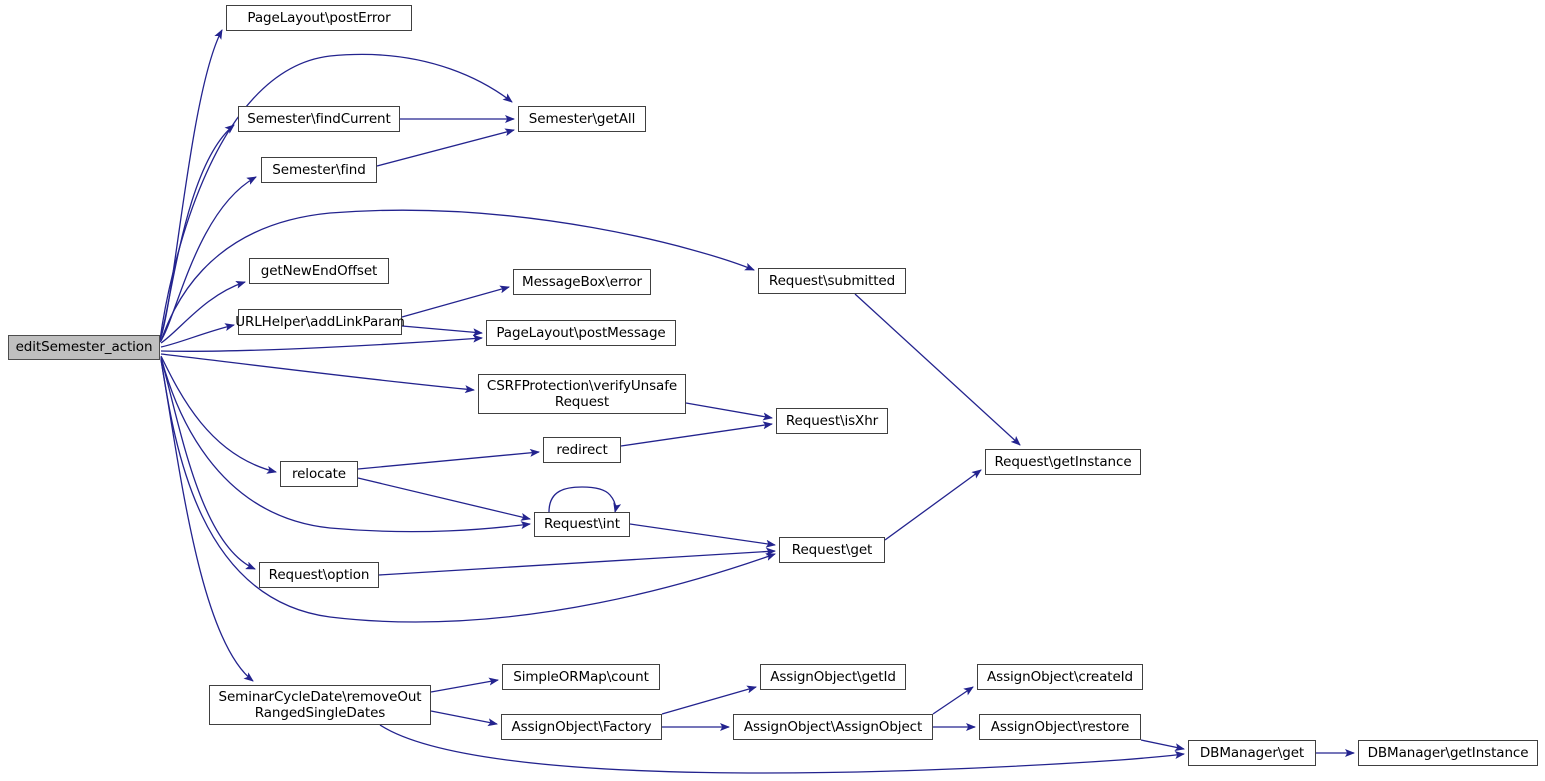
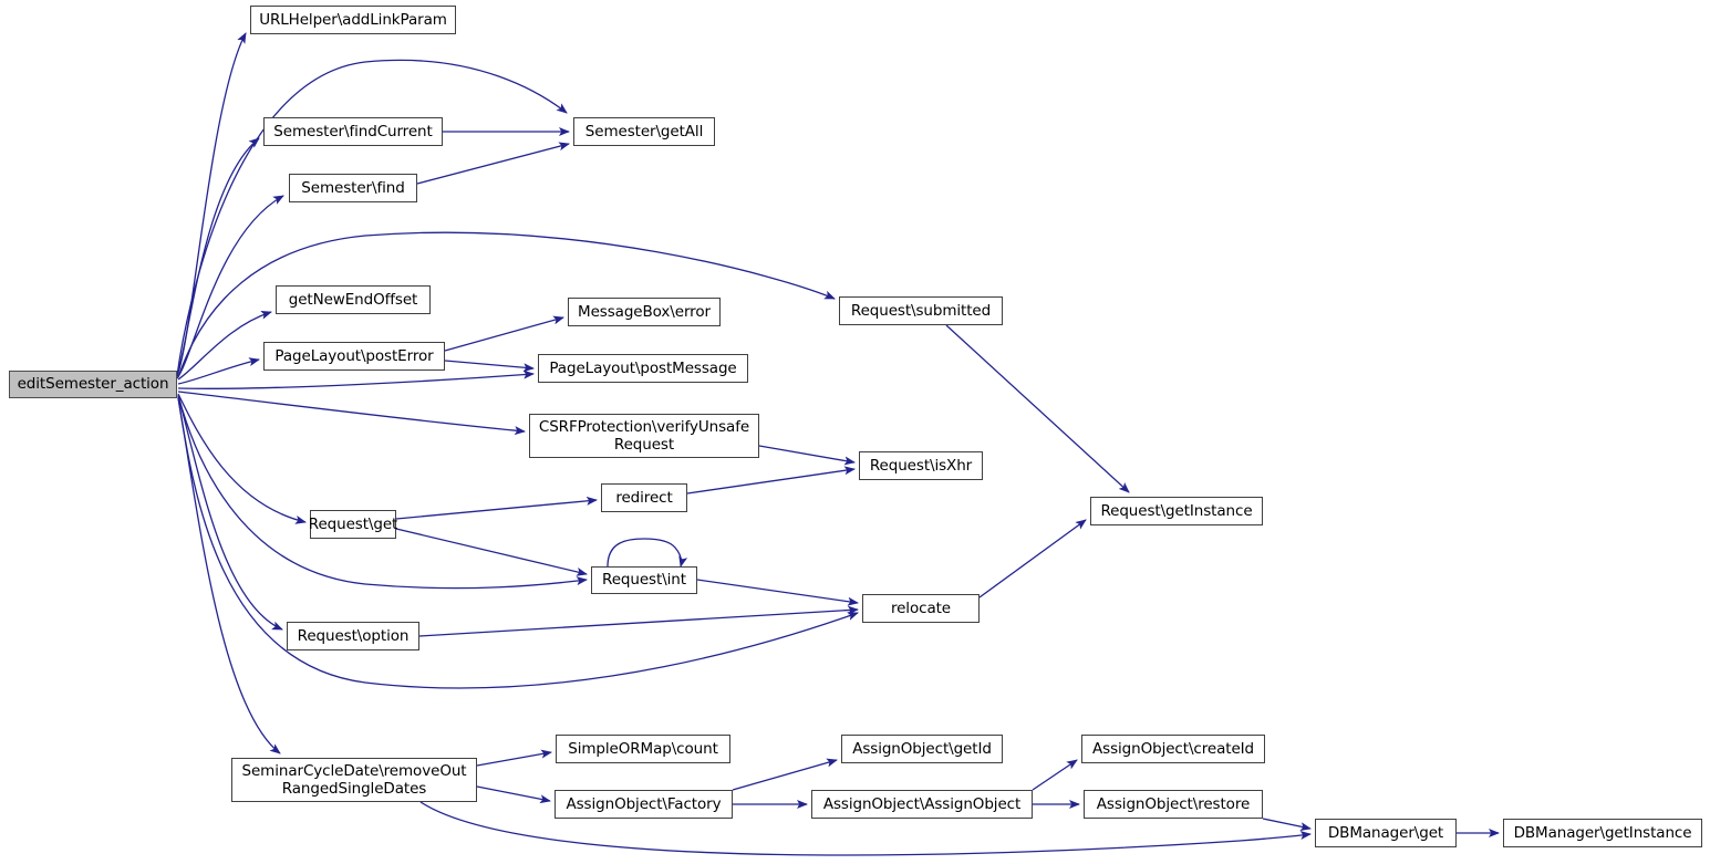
  editSemester_action
- PageLayout\postError
+ URLHelper\addLinkParam
  Semester\findCurrent
  Semester\getAll
  Semester\find
  Request\submitted
  getNewEndOffset
- URLHelper\addLinkParam
+ PageLayout\postError
  MessageBox\error
  PageLayout\postMessage
  CSRFProtection\verifyUnsafe
  Request
  Request\isXhr
  Request\getInstance
  redirect
- relocate
+ Request\get
  Request\int
- Request\get
+ relocate
  Request\option
  SeminarCycleDate\removeOut
  RangedSingleDates
  SimpleORMap\count
  AssignObject\Factory
  AssignObject\getId
  AssignObject\AssignObject
  AssignObject\createId
  AssignObject\restore
  DBManager\get
  DBManager\getInstance
